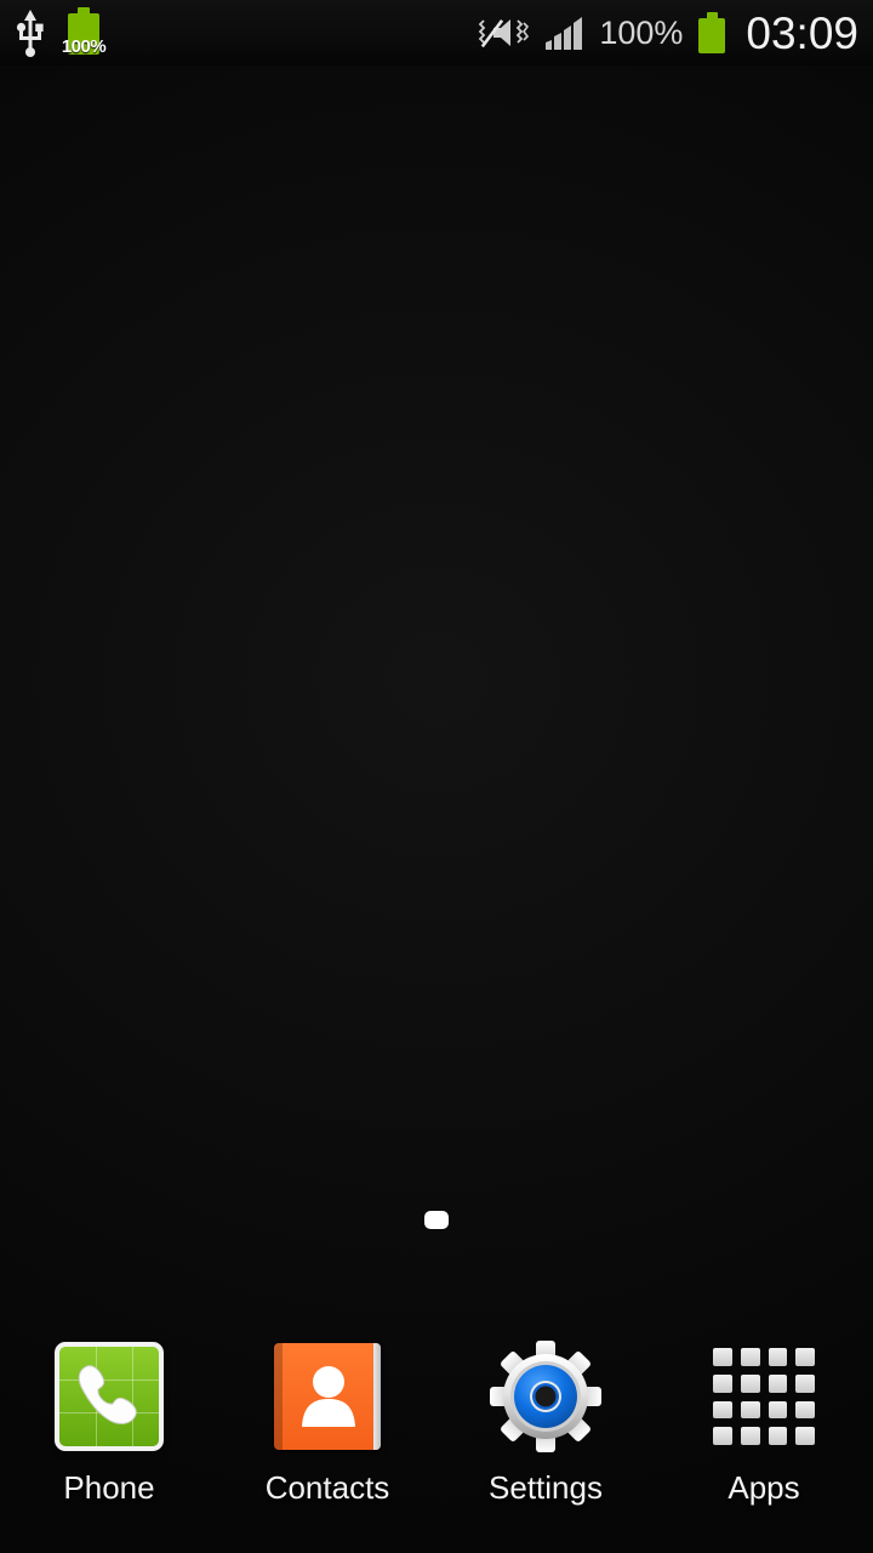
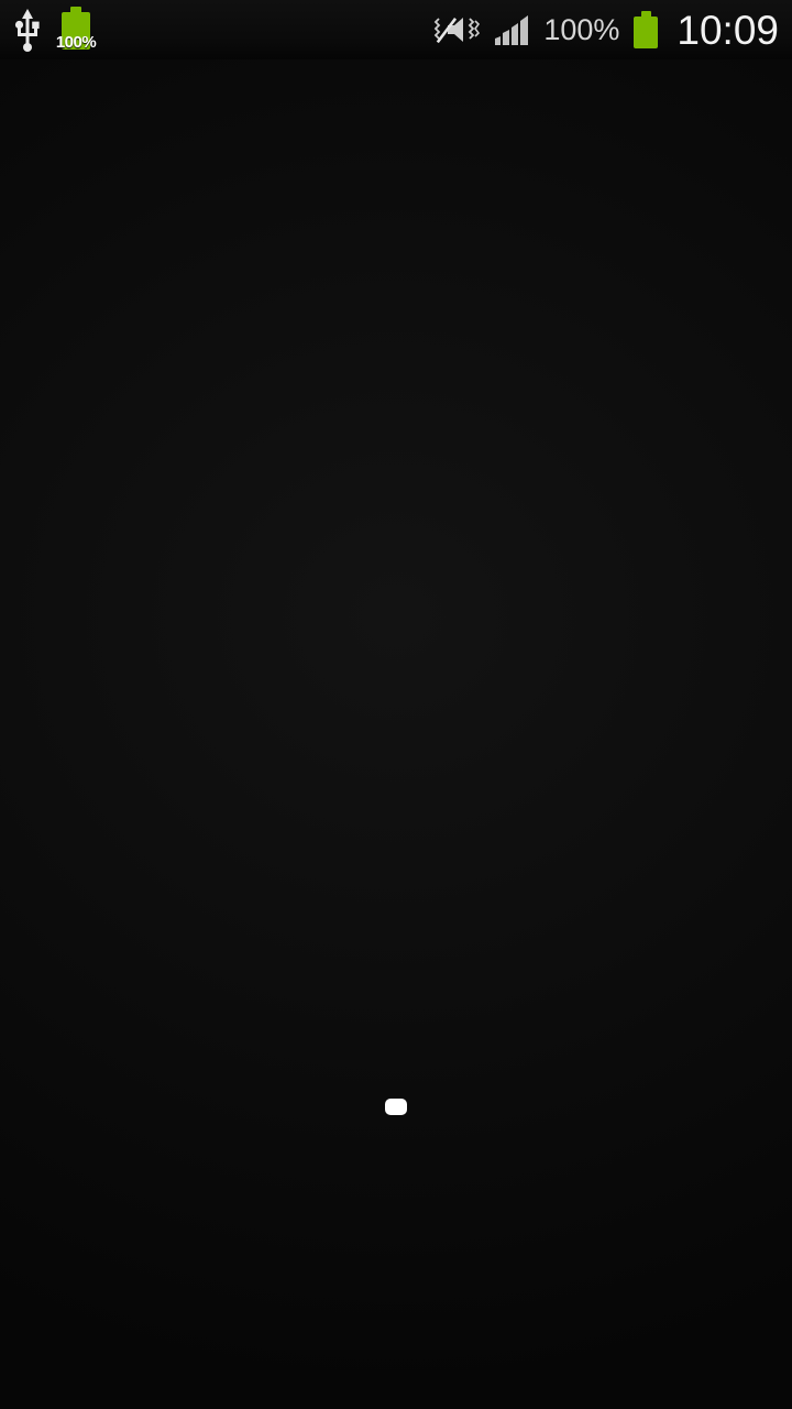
  100%
  100%
- 03:09
+ 10:09
- Phone
- Contacts
- Settings
- Apps
